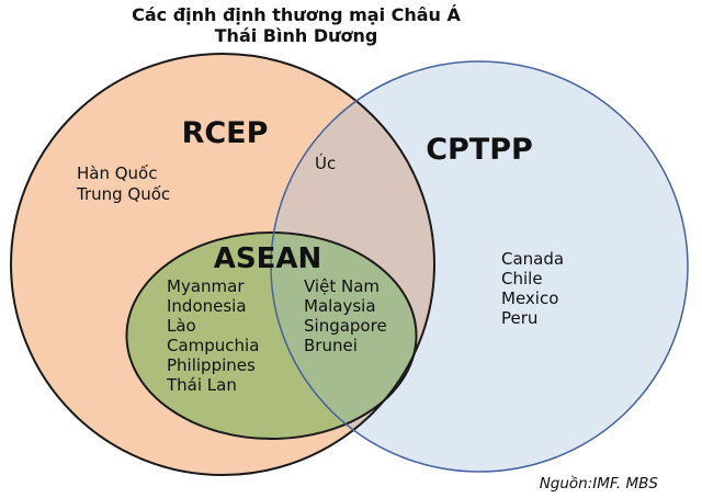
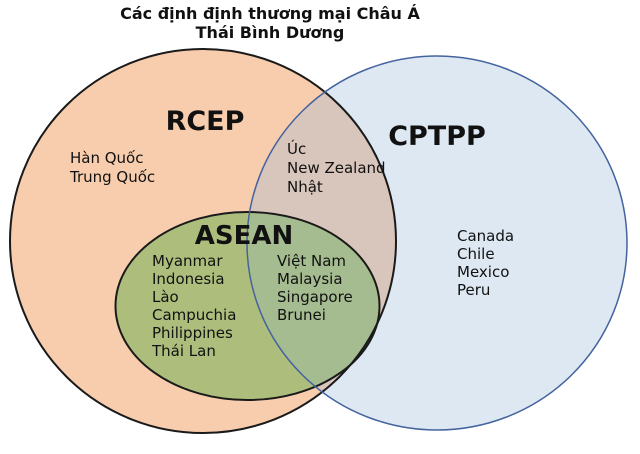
  Các định định thương mại Châu Á
  Thái Bình Dương
  RCEP
  CPTPP
  ASEAN
  Hàn Quốc
  Trung Quốc
  Úc
+ New Zealand
+ Nhật
  Myanmar
  Indonesia
  Lào
  Campuchia
  Philippines
  Thái Lan
  Việt Nam
  Malaysia
  Singapore
  Brunei
  Canada
  Chile
  Mexico
  Peru
- Nguồn:IMF. MBS
